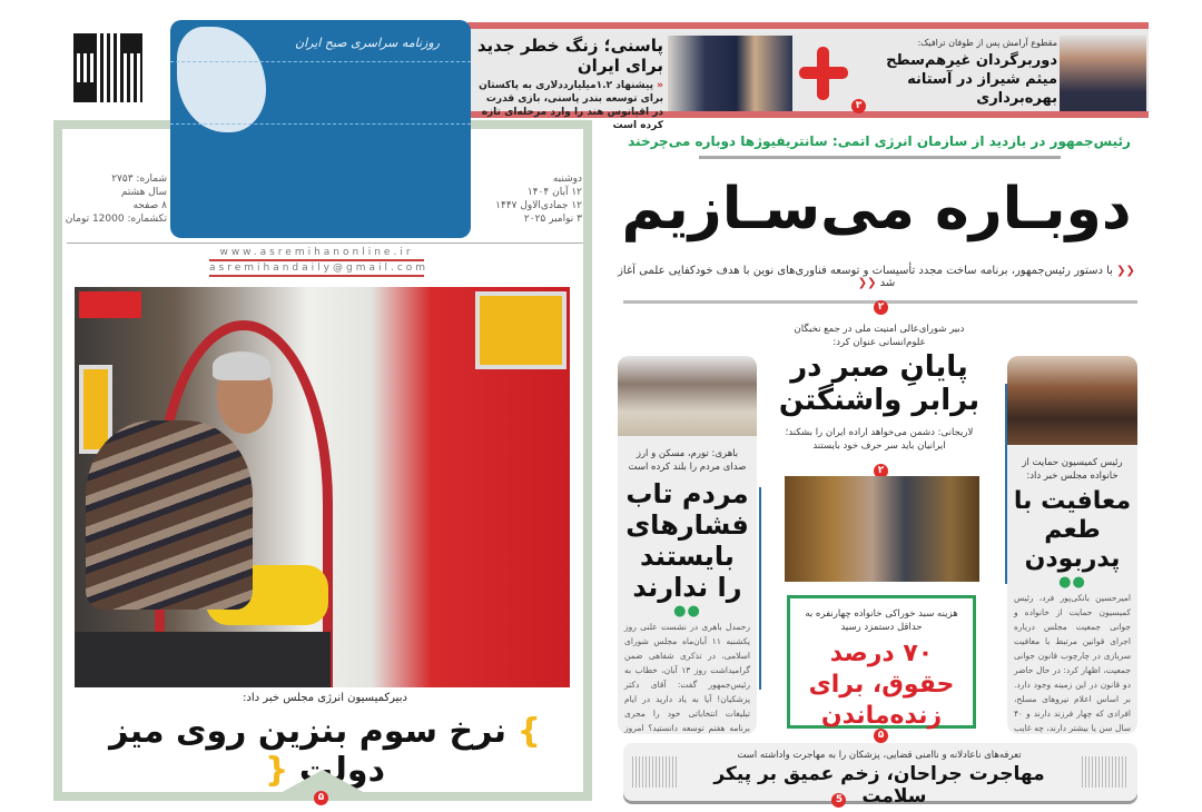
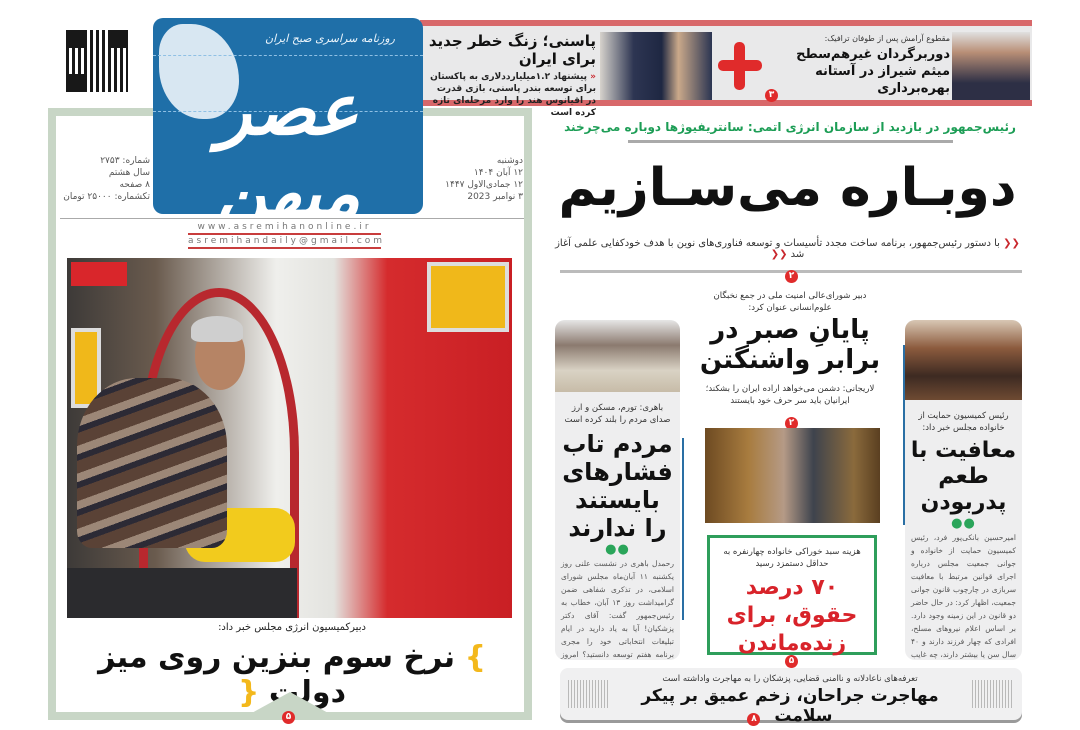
  پاسنی؛ زنگ خطر جدید برای ایران
  « پیشنهاد ۱.۲میلیارددلاری به پاکستان برای توسعه بندر پاسنی، بازی قدرت در اقیانوس هند را وارد مرحله‌ای تازه کرده است
  ۳
  مقطوع آرامش پس از طوفان ترافیک:
  دوربرگردان غیرهم‌سطح میثم شیراز در آستانه بهره‌برداری
  شماره: ۲۷۵۳
  سال هشتم
  ۸ صفحه
- تکشماره: 12000 تومان
+ تکشماره: ۲۵۰۰۰ تومان
  دوشنبه
  ۱۲ آبان ۱۴۰۴
  ۱۲ جمادی‌الاول ۱۴۴۷
- ۳ نوامبر ۲۰۲۵
+ ۳ نوامبر 2023
  روزنامه سراسری صبح ایران
+ عصر میهن
  www.asremihanonline.ir
  asremihandaily@gmail.com
  دبیرکمیسیون انرژی مجلس خبر داد:
  } نرخ سوم بنزین روی میز دولت {
  ۵
  رئیس‌جمهور در بازدید از سازمان انرژی اتمی: سانتریفیوژها دوباره می‌چرخند
  دوبـاره می‌سـازیم
  ❮❮ با دستور رئیس‌جمهور، برنامه ساخت مجدد تأسیسات و توسعه فناوری‌های نوین با هدف خودکفایی علمی آغاز شد ❮❮
  ۲
  باهری: تورم، مسکن و ارز صدای مردم را بلند کرده است
  مردم تاب فشارهای بایستند را ندارند
  ●●
  رحمدل باهری در نشست علنی روز یکشنبه ۱۱ آبان‌ماه مجلس شورای اسلامی، در تذکری شفاهی ضمن گرامیداشت روز ۱۳ آبان، خطاب به رئیس‌جمهور گفت: آقای دکتر پزشکیان! آیا به یاد دارید در ایام تبلیغات انتخاباتی خود را مجری برنامه هفتم توسعه دانستید؟ امروز
  دبیر شورای‌عالی امنیت ملی در جمع نخبگان علوم‌انسانی عنوان کرد:
  پایانِ صبر در برابر واشنگتن
  لاریجانی: دشمن می‌خواهد اراده ایران را بشکند؛ ایرانیان باید سر حرف خود بایستند
  ۲
  هزینه سبد خوراکی خانواده چهارنفره به حداقل دستمزد رسید
  ۷۰ درصد حقوق، برای زنده‌ماندن
  ۵
  رئیس کمیسیون حمایت از خانواده مجلس خبر داد:
  معافیت با طعم پدربودن
  ●●
  امیرحسین بانکی‌پور فرد، رئیس کمیسیون حمایت از خانواده و جوانی جمعیت مجلس درباره اجرای قوانین مرتبط با معافیت سربازی در چارچوب قانون جوانی جمعیت، اظهار کرد: در حال حاضر دو قانون در این زمینه وجود دارد. بر اساس اعلام نیروهای مسلح، افرادی که چهار فرزند دارند و ۴۰ سال سن یا بیشتر دارند، چه غایب
  تعرفه‌های ناعادلانه و ناامنی قضایی، پزشکان را به مهاجرت واداشته است
- مهاجرت جراحان، زخم عمیق بر پیکر سلامت 5
+ مهاجرت جراحان، زخم عمیق بر پیکر سلامت ۸
